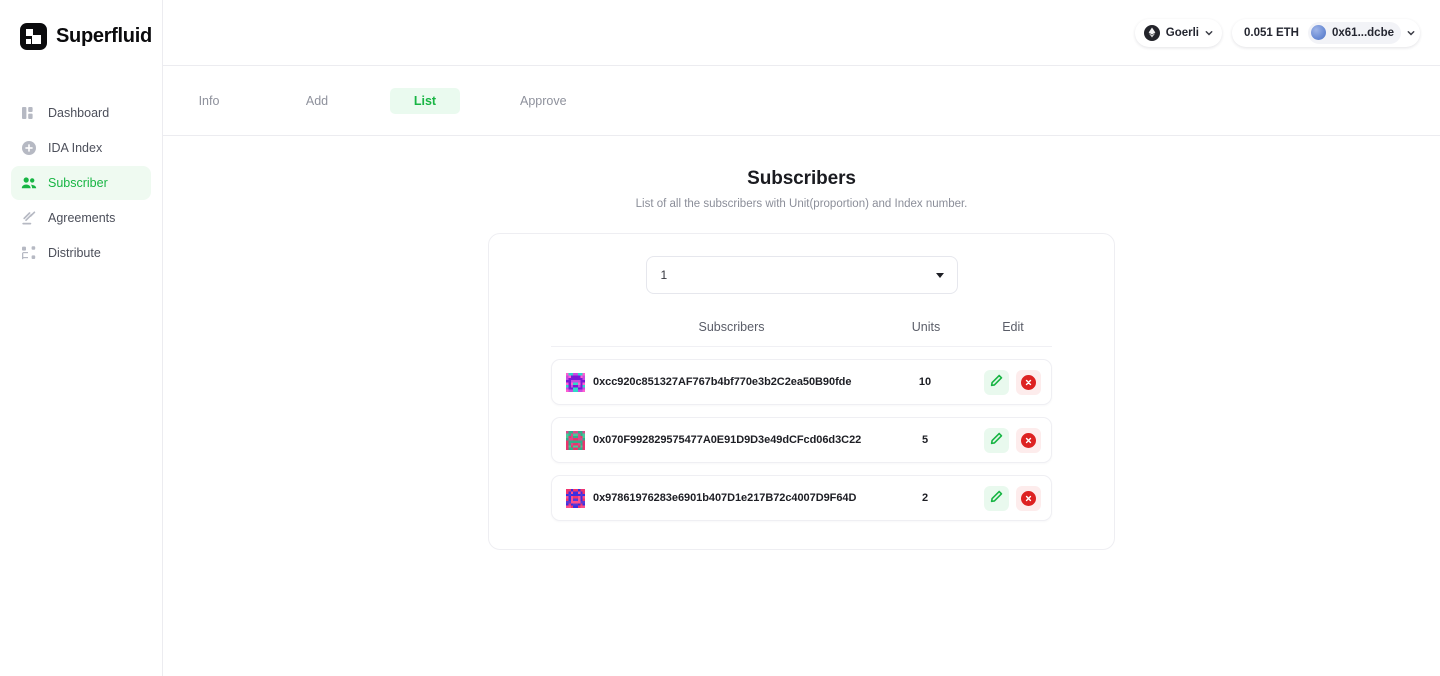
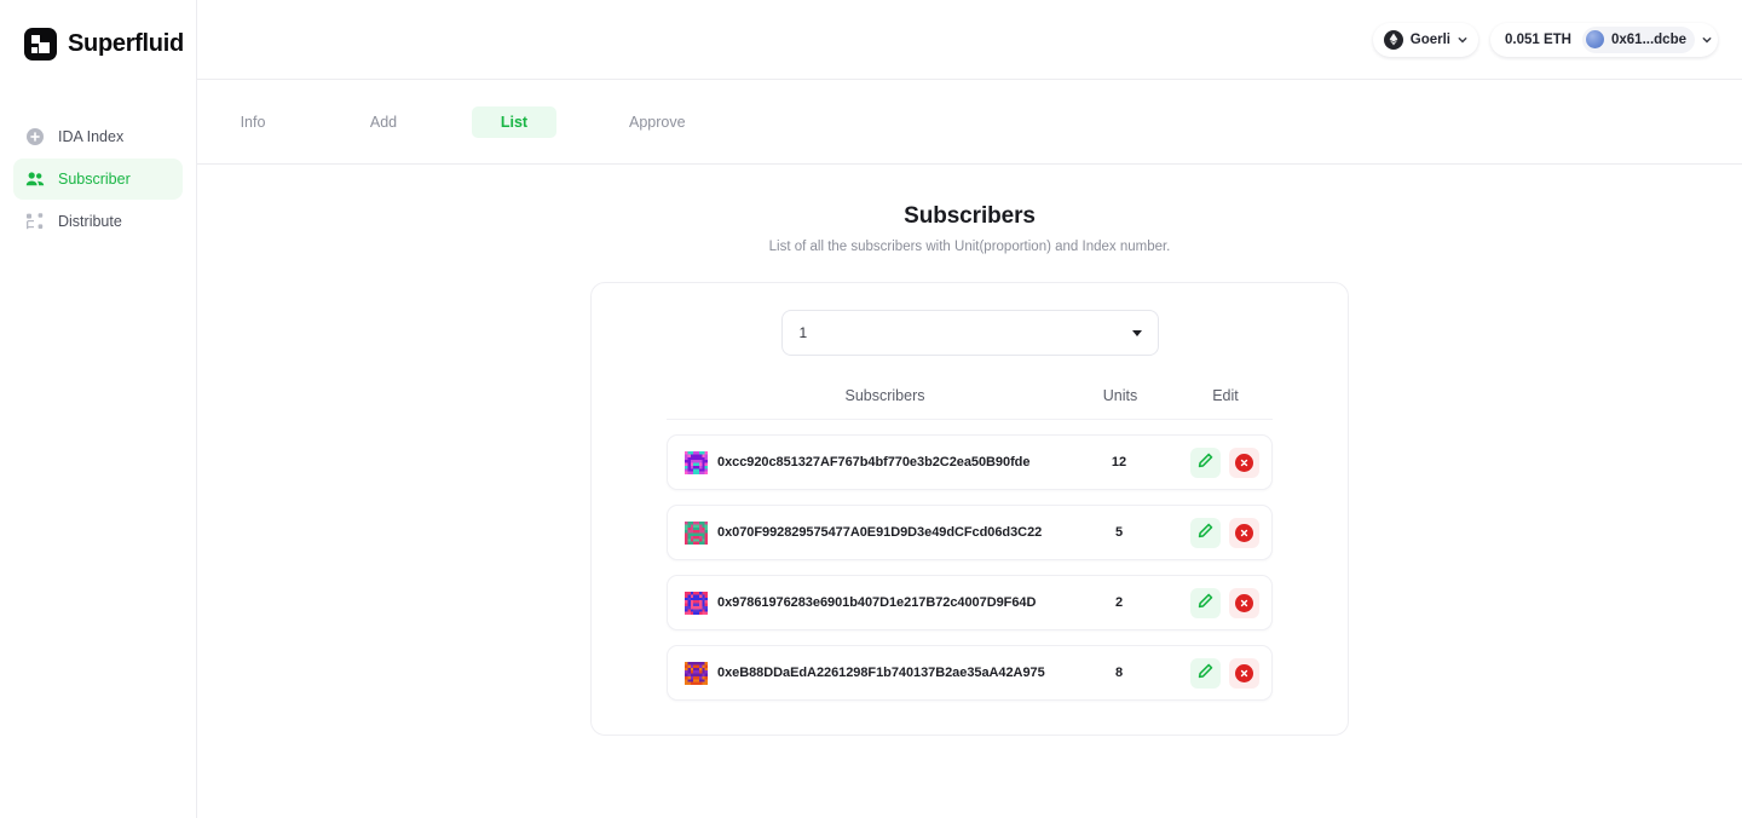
  Superfluid
- Dashboard
  IDA Index
  Subscriber
- Agreements
  Distribute
  Goerli
  0.051 ETH
  0x61...dcbe
  Info
  Add
  List
  Approve
  Subscribers
  List of all the subscribers with Unit(proportion) and Index number.
  1
  Subscribers
  Units
  Edit
  0xcc920c851327AF767b4bf770e3b2C2ea50B90fde
- 10
+ 12
  0x070F992829575477A0E91D9D3e49dCFcd06d3C22
  5
  0x97861976283e6901b407D1e217B72c4007D9F64D
  2
+ 0xeB88DDaEdA2261298F1b740137B2ae35aA42A975
+ 8
